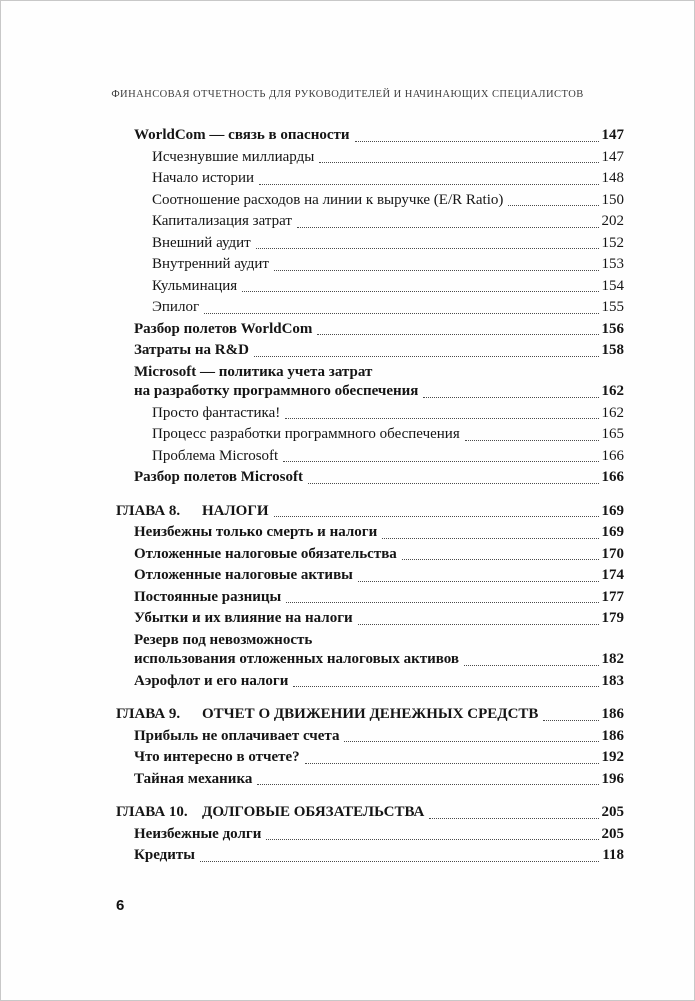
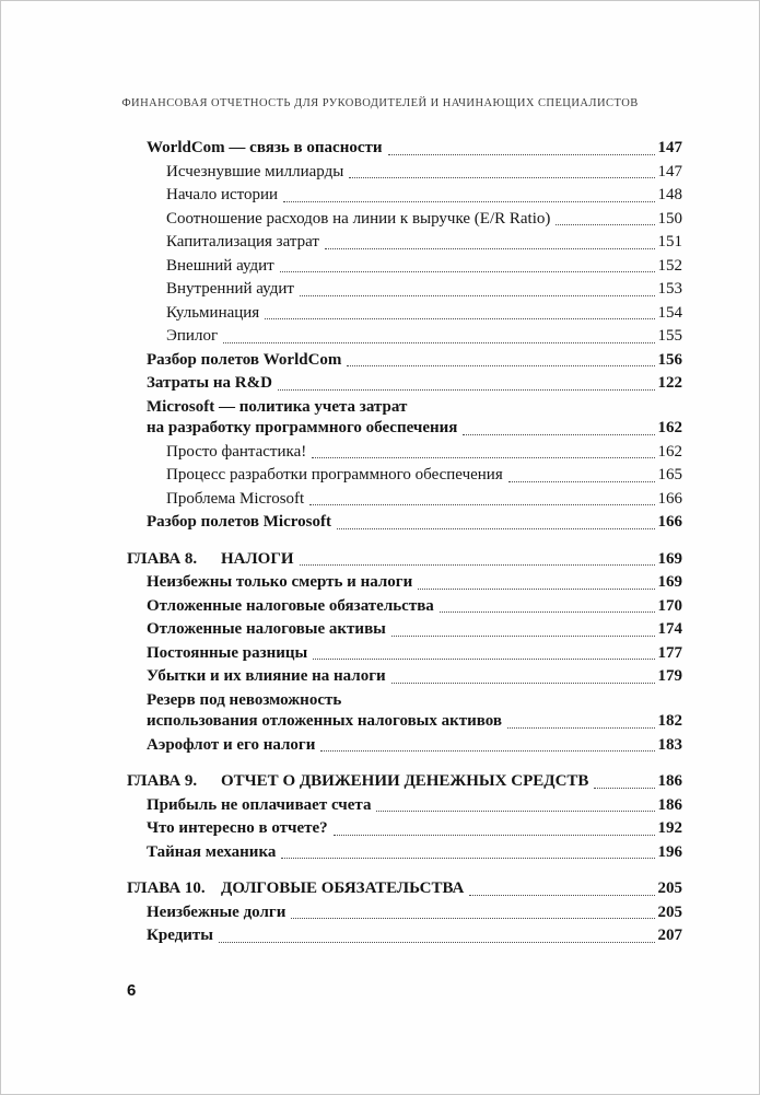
  ФИНАНСОВАЯ ОТЧЕТНОСТЬ ДЛЯ РУКОВОДИТЕЛЕЙ И НАЧИНАЮЩИХ СПЕЦИАЛИСТОВ
  WorldCom — связь в опасности
  147
  Исчезнувшие миллиарды
  147
  Начало истории
  148
  Соотношение расходов на линии к выручке (E/R Ratio)
  150
  Капитализация затрат
- 202
+ 151
  Внешний аудит
  152
  Внутренний аудит
  153
  Кульминация
  154
  Эпилог
  155
  Разбор полетов WorldCom
  156
  Затраты на R&D
- 158
+ 122
  Microsoft — политика учета затрат
  на разработку программного обеспечения
  162
  Просто фантастика!
  162
  Процесс разработки программного обеспечения
  165
  Проблема Microsoft
  166
  Разбор полетов Microsoft
  166
  ГЛАВА 8.
  НАЛОГИ
  169
  Неизбежны только смерть и налоги
  169
  Отложенные налоговые обязательства
  170
  Отложенные налоговые активы
  174
  Постоянные разницы
  177
  Убытки и их влияние на налоги
  179
  Резерв под невозможность
  использования отложенных налоговых активов
  182
  Аэрофлот и его налоги
  183
  ГЛАВА 9.
  ОТЧЕТ О ДВИЖЕНИИ ДЕНЕЖНЫХ СРЕДСТВ
  186
  Прибыль не оплачивает счета
  186
  Что интересно в отчете?
  192
  Тайная механика
  196
  ГЛАВА 10.
  ДОЛГОВЫЕ ОБЯЗАТЕЛЬСТВА
  205
  Неизбежные долги
  205
  Кредиты
- 118
+ 207
  6
